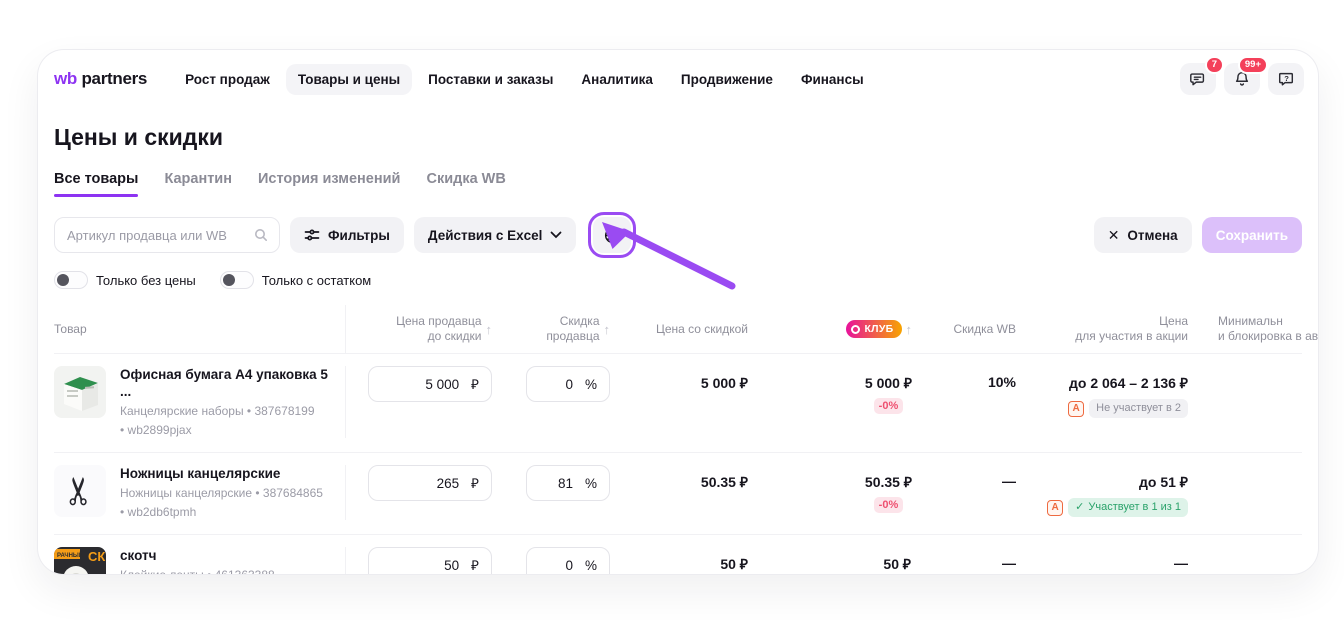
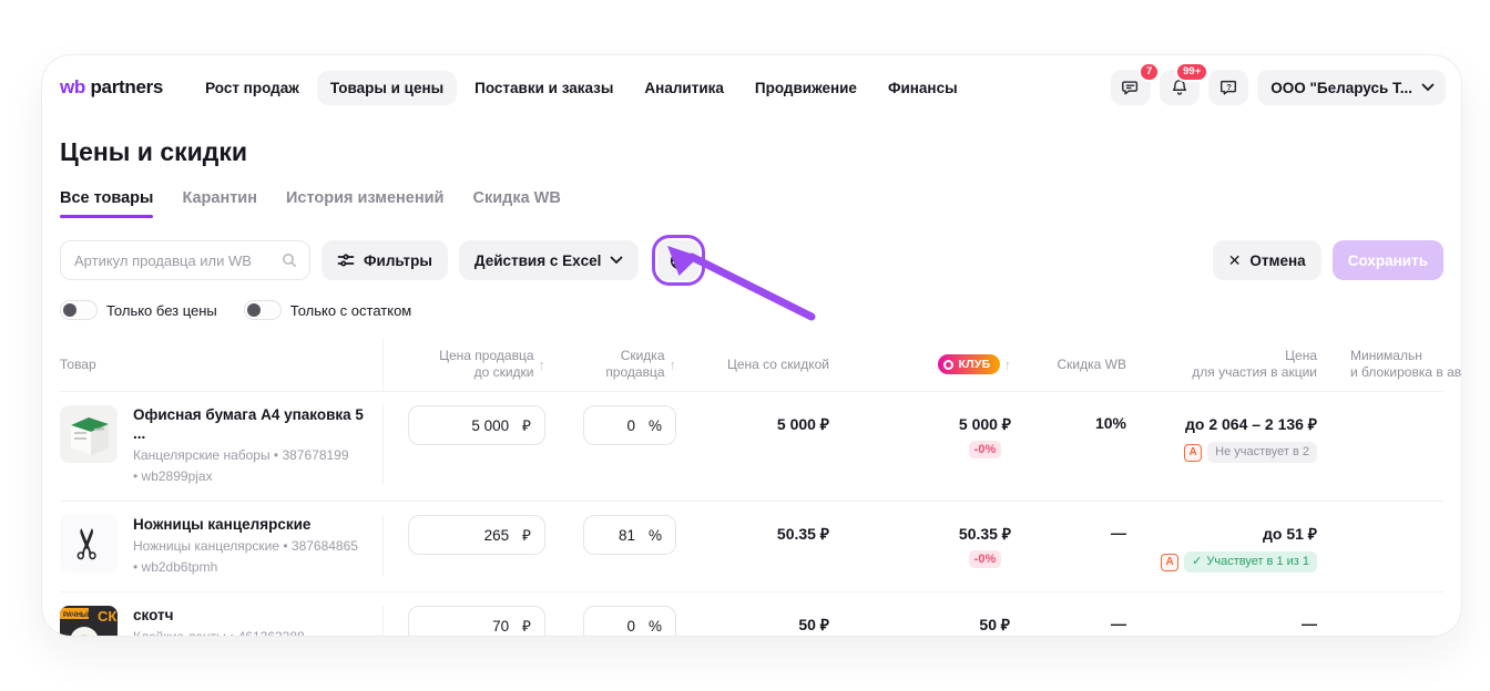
  wb partners
  Рост продаж
  Товары и цены
  Поставки и заказы
  Аналитика
  Продвижение
  Финансы
  7
  99+
  ?
+ ООО "Беларусь Т...
  Цены и скидки
  Все товары
  Карантин
  История изменений
  Скидка WB
  Артикул продавца или WB
  Фильтры
  Действия с Excel
  ✕
  Отмена
  Сохранить
  Только без цены
  Только с остатком
  Товар
  Цена продавца
  до скидки
  ↑
  Скидка
  продавца
  ↑
  Цена со скидкой
  КЛУБ
  ↑
  Скидка WB
  Цена
  для участия в акции
  Минимальн
  и блокировка в ав
  Офисная бумага А4 упаковка 5 ...
  Канцелярские наборы • 387678199
  • wb2899pjax
  5 000
  ₽
  0
  %
  5 000 ₽
  5 000 ₽
  -0%
  10%
  до 2 064 – 2 136 ₽
  А
  Не участвует в 2
  Ножницы канцелярские
  Ножницы канцелярские • 387684865
  • wb2db6tpmh
  265
  ₽
  81
  %
  50.35 ₽
  50.35 ₽
  -0%
  —
  до 51 ₽
  А
  ✓
  Участвует в 1 из 1
  СК
  скотч
- 50
+ 70
  ₽
  0
  %
  50 ₽
  50 ₽
  —
  —
